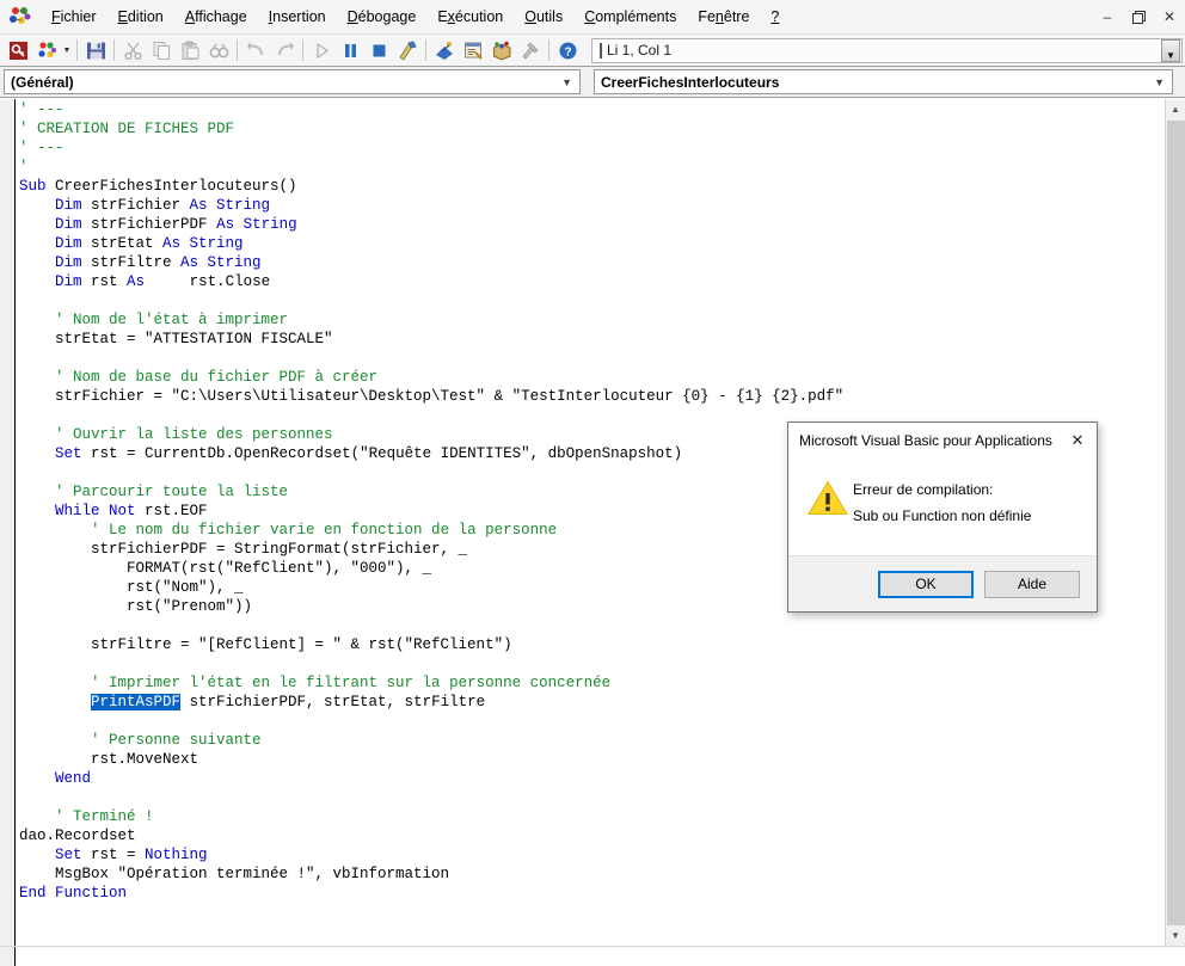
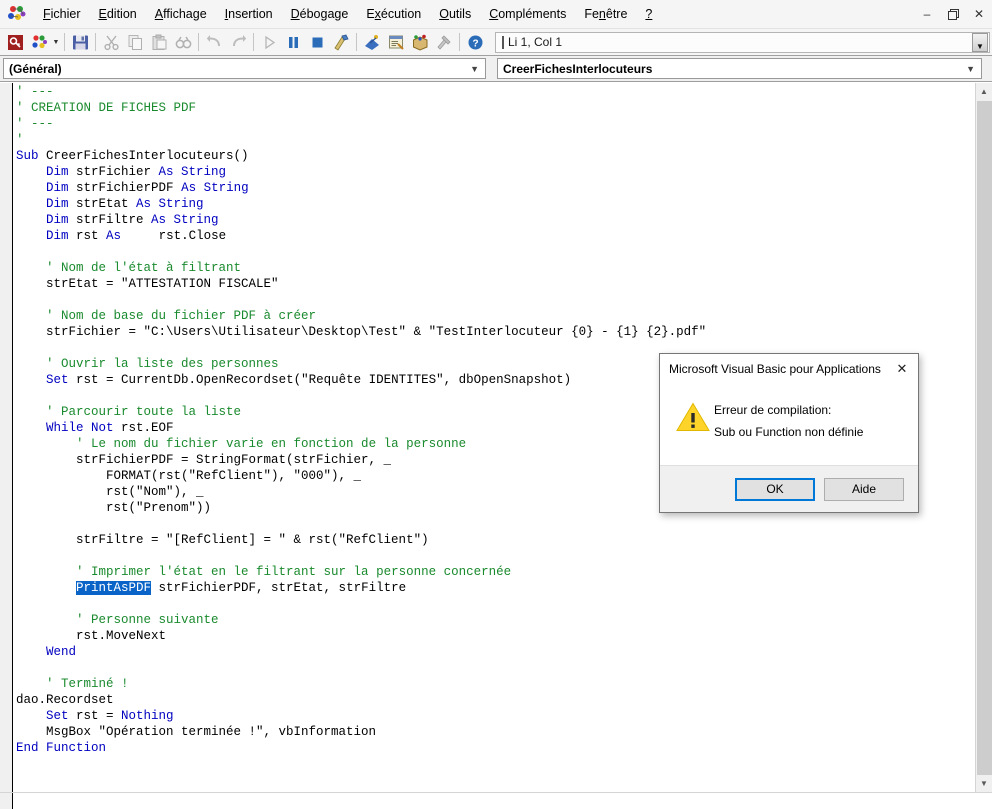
  Fichier
  Edition
  Affichage
  Insertion
  Débogage
  Exécution
  Outils
  Compléments
  Fenêtre
  ?
  –
  ✕
  ?
  Li 1, Col 1
  ▼
  (Général)
  ▼
  CreerFichesInterlocuteurs
  ▼
  ' ---
  ' CREATION DE FICHES PDF
  ' ---
  '
  Sub CreerFichesInterlocuteurs()
  Dim strFichier As String
  Dim strFichierPDF As String
  Dim strEtat As String
  Dim strFiltre As String
  Dim rst As rst.Close
- ' Nom de l'état à imprimer
+ ' Nom de l'état à filtrant
  strEtat = "ATTESTATION FISCALE"
  ' Nom de base du fichier PDF à créer
  strFichier = "C:\Users\Utilisateur\Desktop\Test" & "TestInterlocuteur {0} - {1} {2}.pdf"
  ' Ouvrir la liste des personnes
  Set rst = CurrentDb.OpenRecordset("Requête IDENTITES", dbOpenSnapshot)
  ' Parcourir toute la liste
  While Not rst.EOF
  ' Le nom du fichier varie en fonction de la personne
  strFichierPDF = StringFormat(strFichier, _
  FORMAT(rst("RefClient"), "000"), _
  rst("Nom"), _
  rst("Prenom"))
  strFiltre = "[RefClient] = " & rst("RefClient")
  ' Imprimer l'état en le filtrant sur la personne concernée
  PrintAsPDF strFichierPDF, strEtat, strFiltre
  ' Personne suivante
  rst.MoveNext
  Wend
  ' Terminé !
  dao.Recordset
  Set rst = Nothing
  MsgBox "Opération terminée !", vbInformation
  End Function
  ▲
  ▼
  Microsoft Visual Basic pour Applications
  ✕
  Erreur de compilation:
  Sub ou Function non définie
  OK
  Aide
